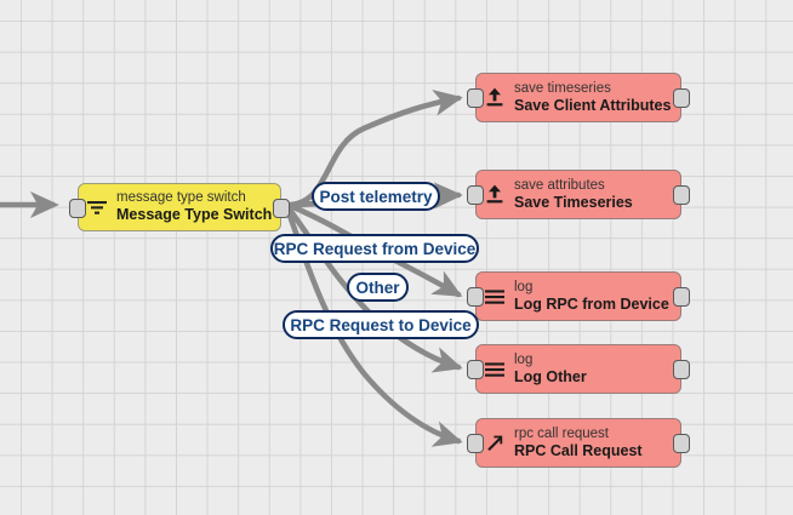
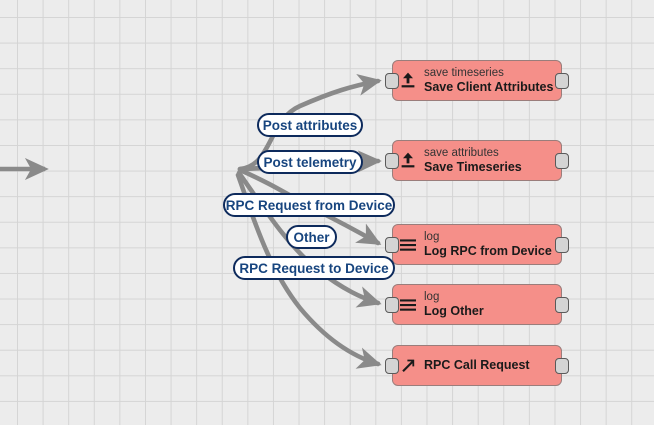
- message type switch
- Message Type Switch
  save timeseries
  Save Client Attributes
  save attributes
  Save Timeseries
  log
  Log RPC from Device
  log
  Log Other
- rpc call request
  RPC Call Request
+ Post attributes
  Post telemetry
  RPC Request from Device
  Other
  RPC Request to Device
